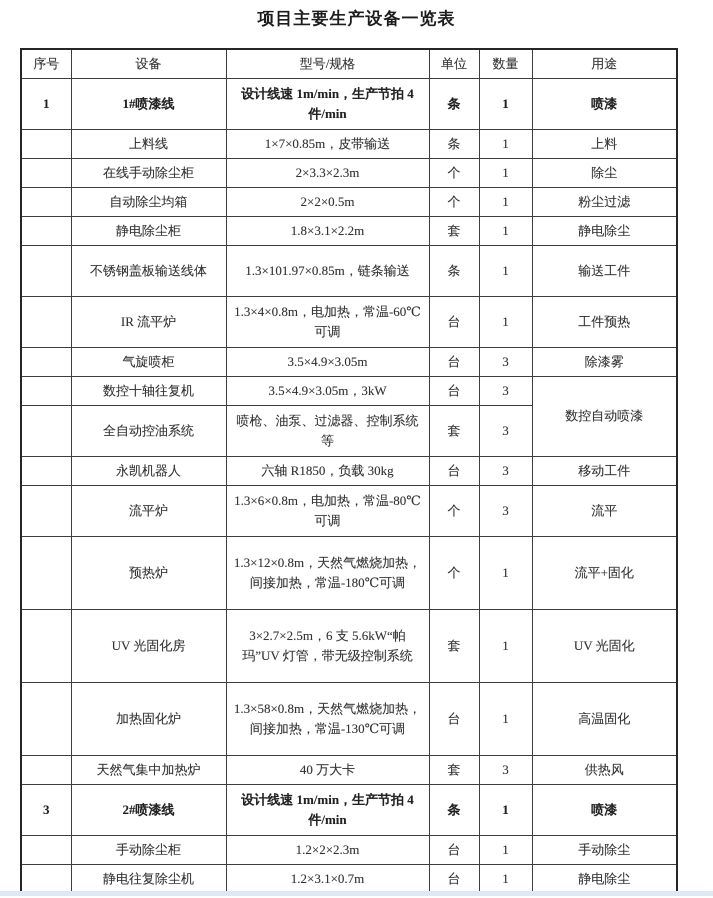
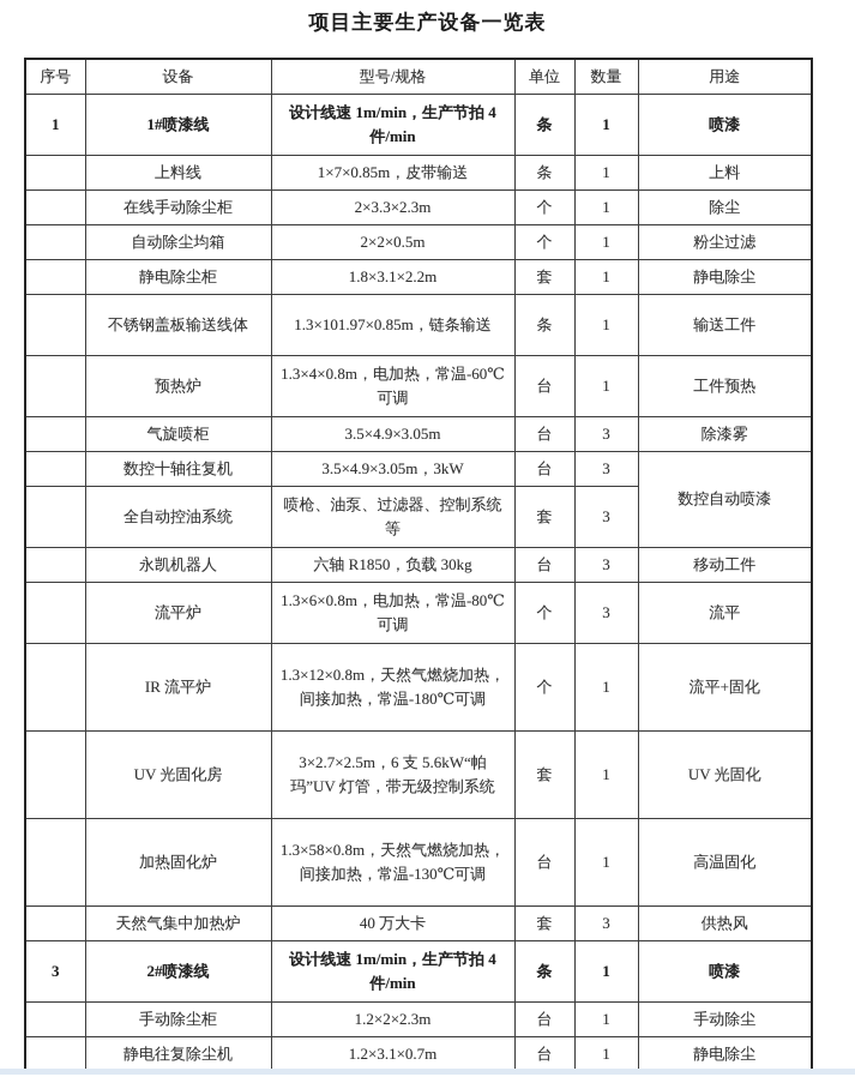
  项目主要生产设备一览表
  序号	设备	型号/规格	单位	数量	用途
  1	1#喷漆线	设计线速 1m/min，生产节拍 4 件/min	条	1	喷漆
  	上料线	1×7×0.85m，皮带输送	条	1	上料
  	在线手动除尘柜	2×3.3×2.3m	个	1	除尘
  	自动除尘均箱	2×2×0.5m	个	1	粉尘过滤
  	静电除尘柜	1.8×3.1×2.2m	套	1	静电除尘
  	不锈钢盖板输送线体	1.3×101.97×0.85m，链条输送	条	1	输送工件
- 	IR 流平炉	1.3×4×0.8m，电加热，常温-60℃可调	台	1	工件预热
+ 	预热炉	1.3×4×0.8m，电加热，常温-60℃可调	台	1	工件预热
  	气旋喷柜	3.5×4.9×3.05m	台	3	除漆雾
  	数控十轴往复机	3.5×4.9×3.05m，3kW	台	3	数控自动喷漆
  	全自动控油系统	喷枪、油泵、过滤器、控制系统等	套	3
  	永凯机器人	六轴 R1850，负载 30kg	台	3	移动工件
  	流平炉	1.3×6×0.8m，电加热，常温-80℃可调	个	3	流平
- 	预热炉	1.3×12×0.8m，天然气燃烧加热，间接加热，常温-180℃可调	个	1	流平+固化
+ 	IR 流平炉	1.3×12×0.8m，天然气燃烧加热，间接加热，常温-180℃可调	个	1	流平+固化
  	UV 光固化房	3×2.7×2.5m，6 支 5.6kW“帕玛”UV 灯管，带无级控制系统	套	1	UV 光固化
  	加热固化炉	1.3×58×0.8m，天然气燃烧加热，间接加热，常温-130℃可调	台	1	高温固化
  	天然气集中加热炉	40 万大卡	套	3	供热风
  3	2#喷漆线	设计线速 1m/min，生产节拍 4 件/min	条	1	喷漆
  	手动除尘柜	1.2×2×2.3m	台	1	手动除尘
  	静电往复除尘机	1.2×3.1×0.7m	台	1	静电除尘
